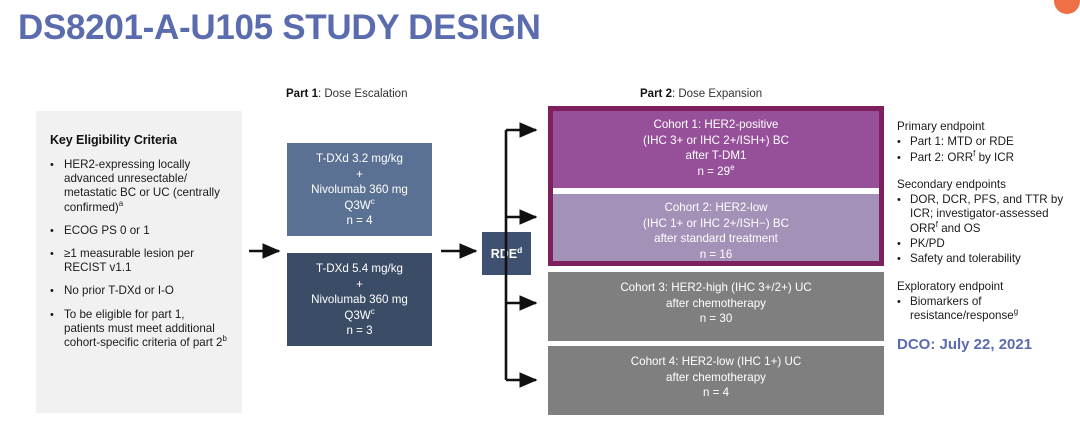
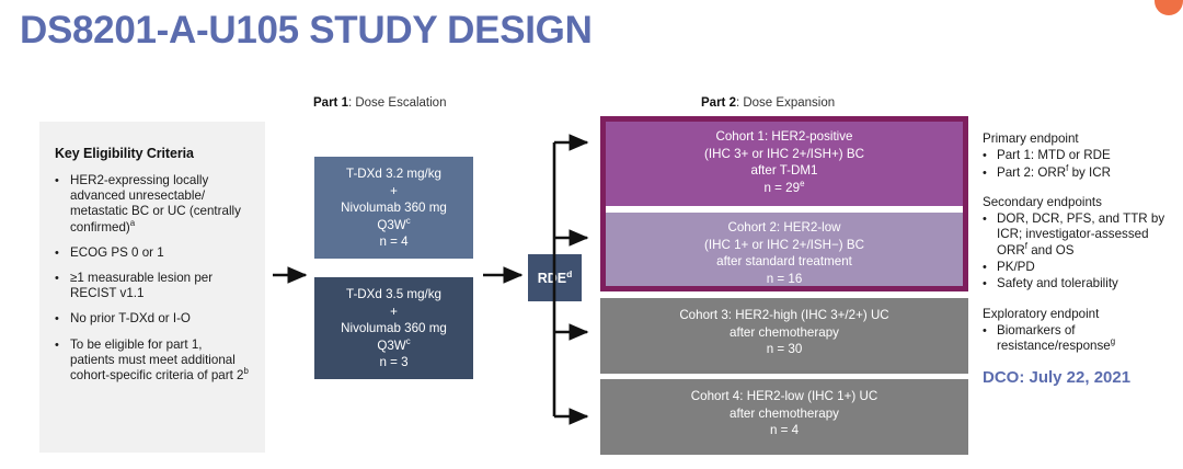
  DS8201-A-U105 STUDY DESIGN
  Part 1: Dose Escalation
  Part 2: Dose Expansion
  Key Eligibility Criteria
  •
  HER2-expressing locally advanced unresectable/ metastatic BC or UC (centrally confirmed)a
  •
  ECOG PS 0 or 1
  •
  ≥1 measurable lesion per RECIST v1.1
  •
  No prior T-DXd or I-O
  •
  To be eligible for part 1, patients must meet additional cohort-specific criteria of part 2b
  T-DXd 3.2 mg/kg
  +
  Nivolumab 360 mg
  Q3Wc
  n = 4
- T-DXd 5.4 mg/kg
+ T-DXd 3.5 mg/kg
  +
  Nivolumab 360 mg
  Q3Wc
  n = 3
  RDEd
  Cohort 1: HER2-positive
  (IHC 3+ or IHC 2+/ISH+) BC
  after T-DM1
  n = 29e
  Cohort 2: HER2-low
  (IHC 1+ or IHC 2+/ISH−) BC
  after standard treatment
  n = 16
  Cohort 3: HER2-high (IHC 3+/2+) UC
  after chemotherapy
  n = 30
  Cohort 4: HER2-low (IHC 1+) UC
  after chemotherapy
  n = 4
  Primary endpoint
  •
  Part 1: MTD or RDE
  •
  Part 2: ORRf by ICR
  Secondary endpoints
  •
  DOR, DCR, PFS, and TTR by ICR; investigator-assessed ORRf and OS
  •
  PK/PD
  •
  Safety and tolerability
  Exploratory endpoint
  •
  Biomarkers of resistance/responseg
  DCO: July 22, 2021
